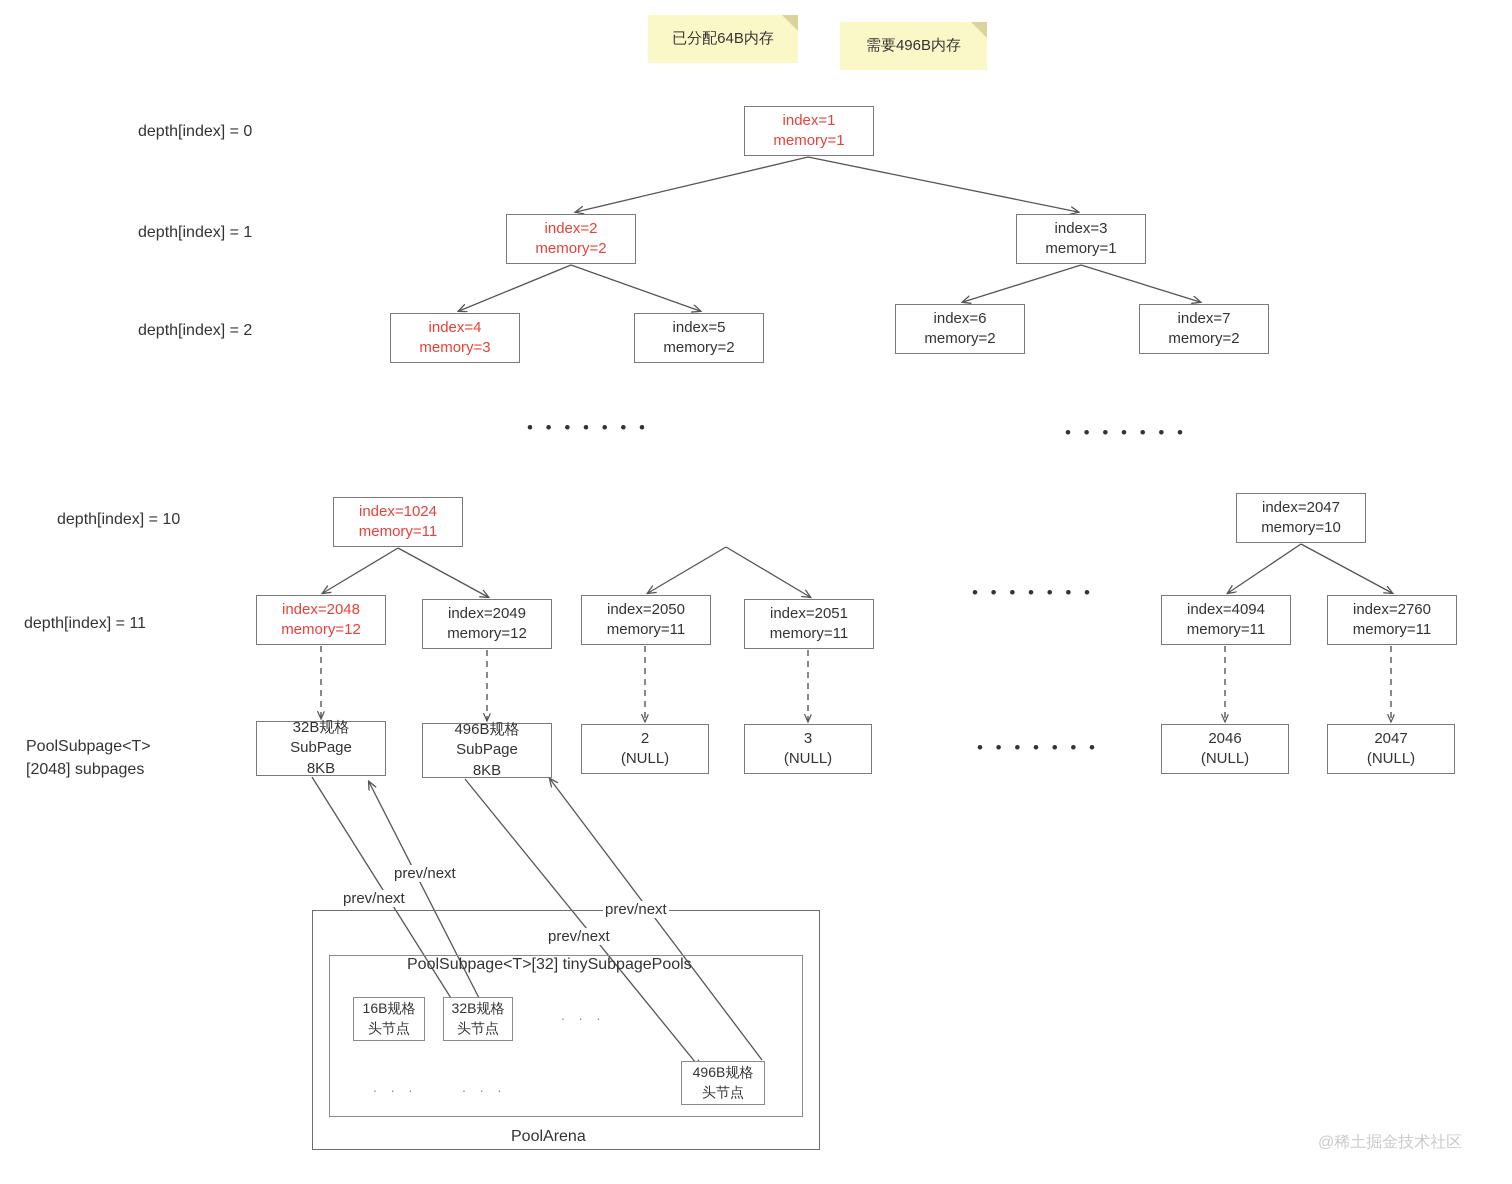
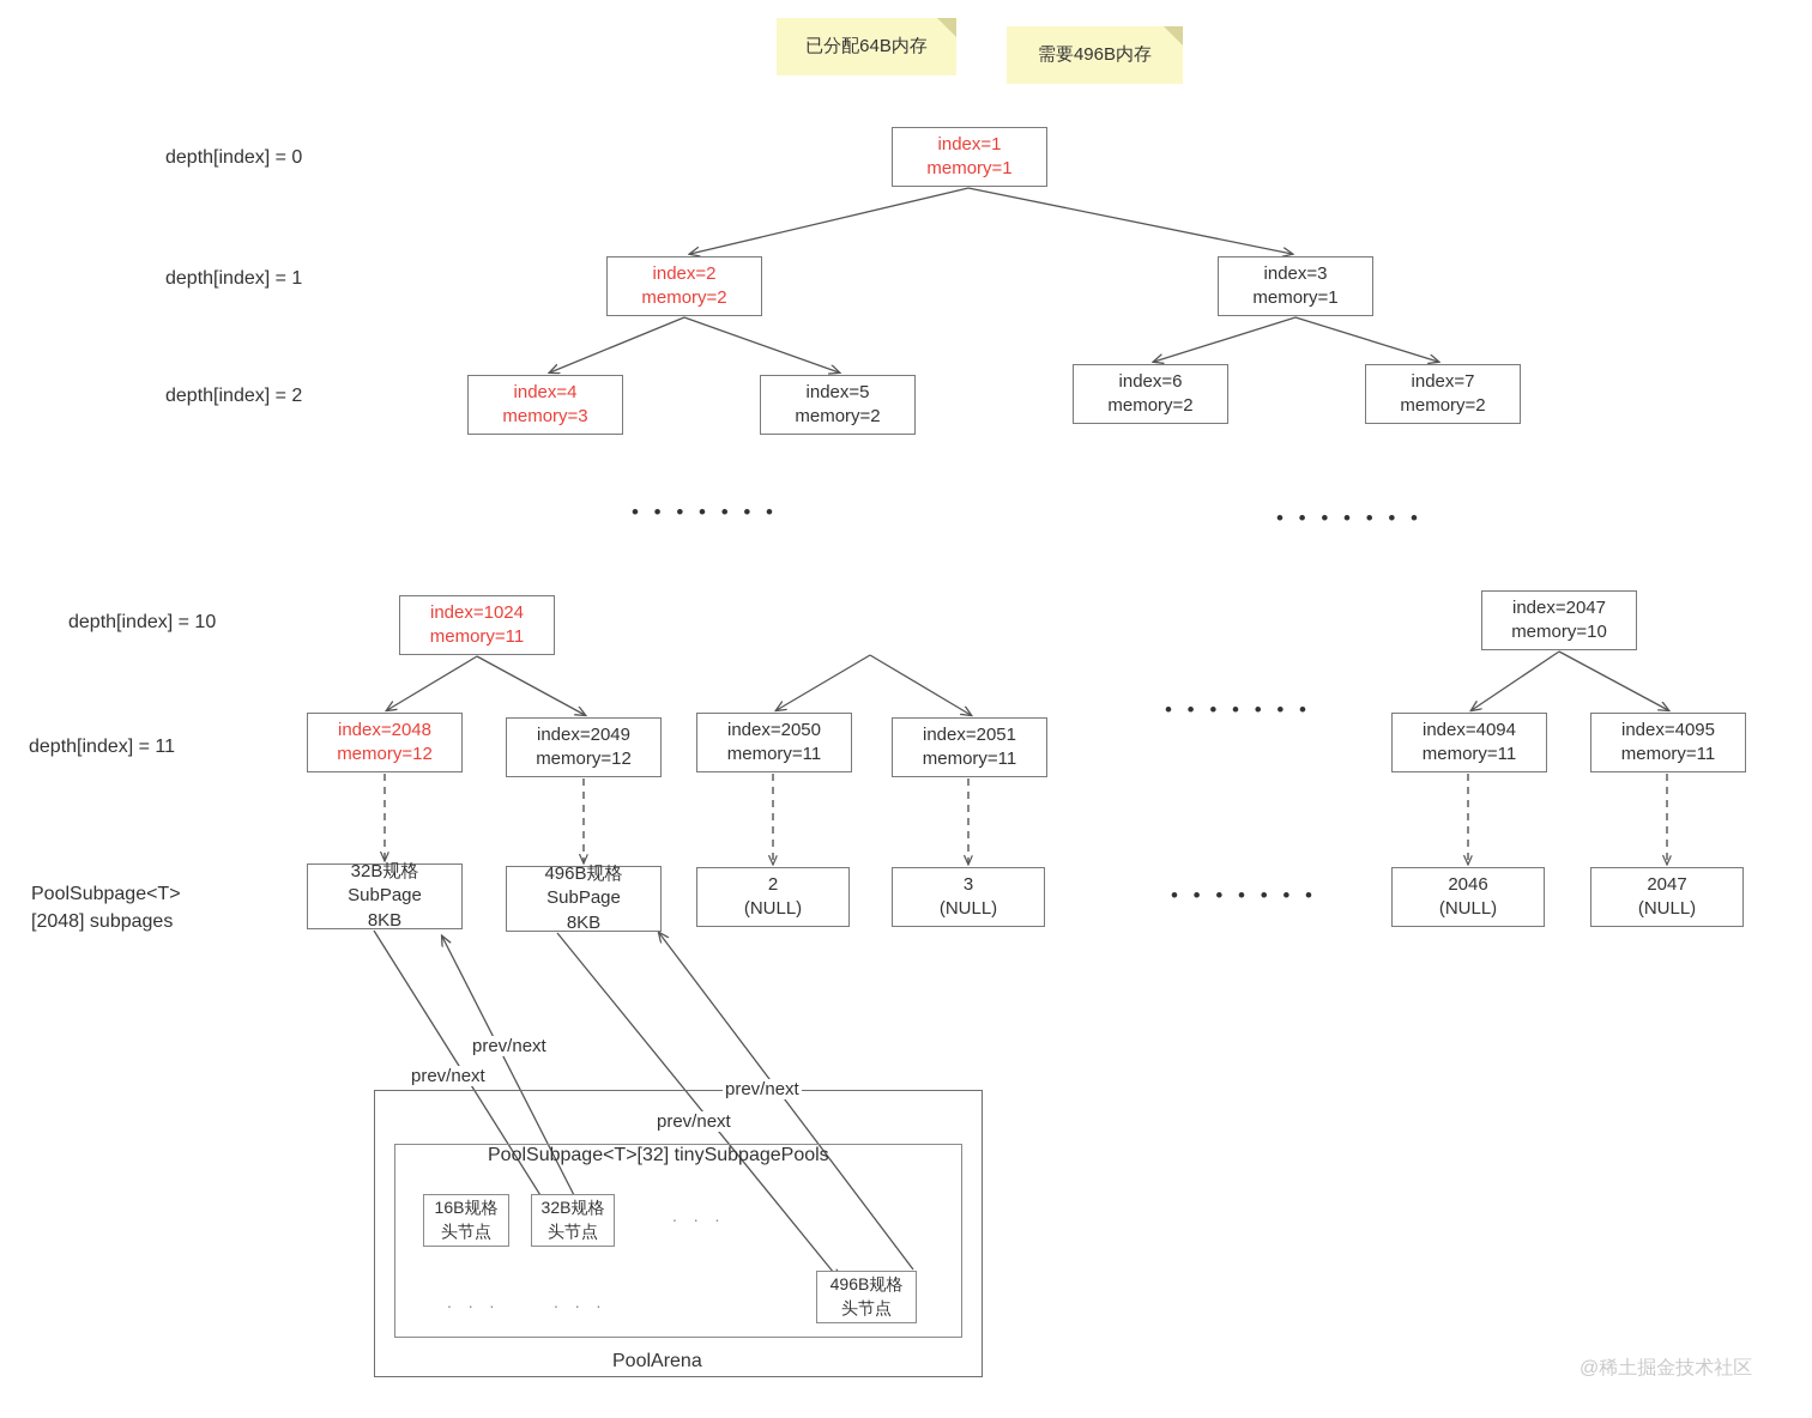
  已分配64B内存
  需要496B内存
  depth[index] = 0
  depth[index] = 1
  depth[index] = 2
  depth[index] = 10
  depth[index] = 11
  PoolSubpage<T>
  [2048] subpages
  index=1
  memory=1
  index=2
  memory=2
  index=3
  memory=1
  index=4
  memory=3
  index=5
  memory=2
  index=6
  memory=2
  index=7
  memory=2
  index=1024
  memory=11
  index=2047
  memory=10
  index=2048
  memory=12
  index=2049
  memory=12
  index=2050
  memory=11
  index=2051
  memory=11
  index=4094
  memory=11
- index=2760
+ index=4095
  memory=11
  32B规格
  SubPage
  8KB
  496B规格
  SubPage
  8KB
  2
  (NULL)
  3
  (NULL)
  2046
  (NULL)
  2047
  (NULL)
  • • • • • • •
  • • • • • • •
  • • • • • • •
  • • • • • • •
  . . .
  . . .
  . . .
  PoolSubpage<T>[32] tinySubpagePools
  PoolArena
  16B规格
  头节点
  32B规格
  头节点
  496B规格
  头节点
  prev/next
  prev/next
  prev/next
  prev/next
  @稀土掘金技术社区
